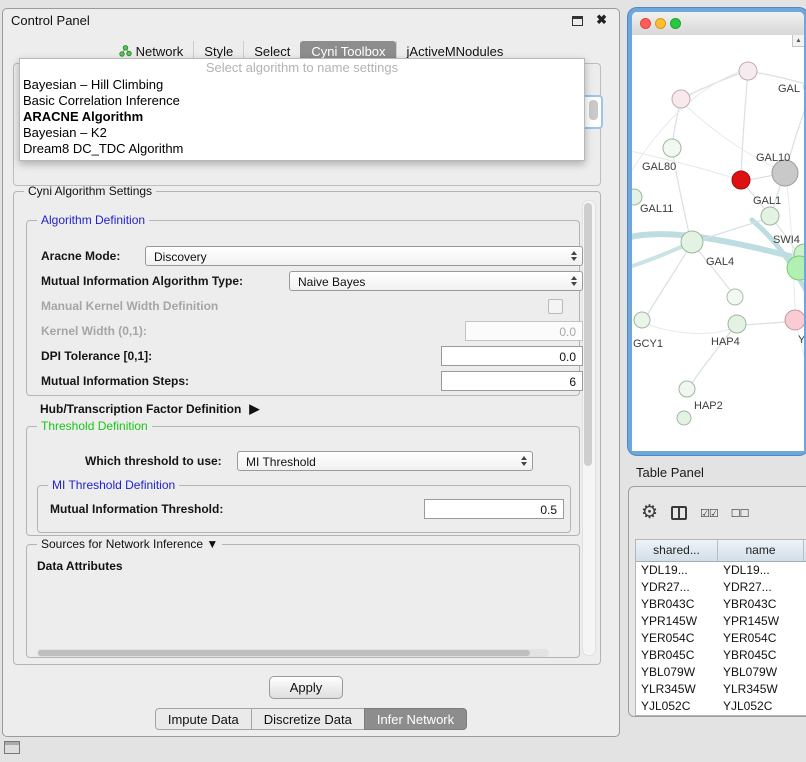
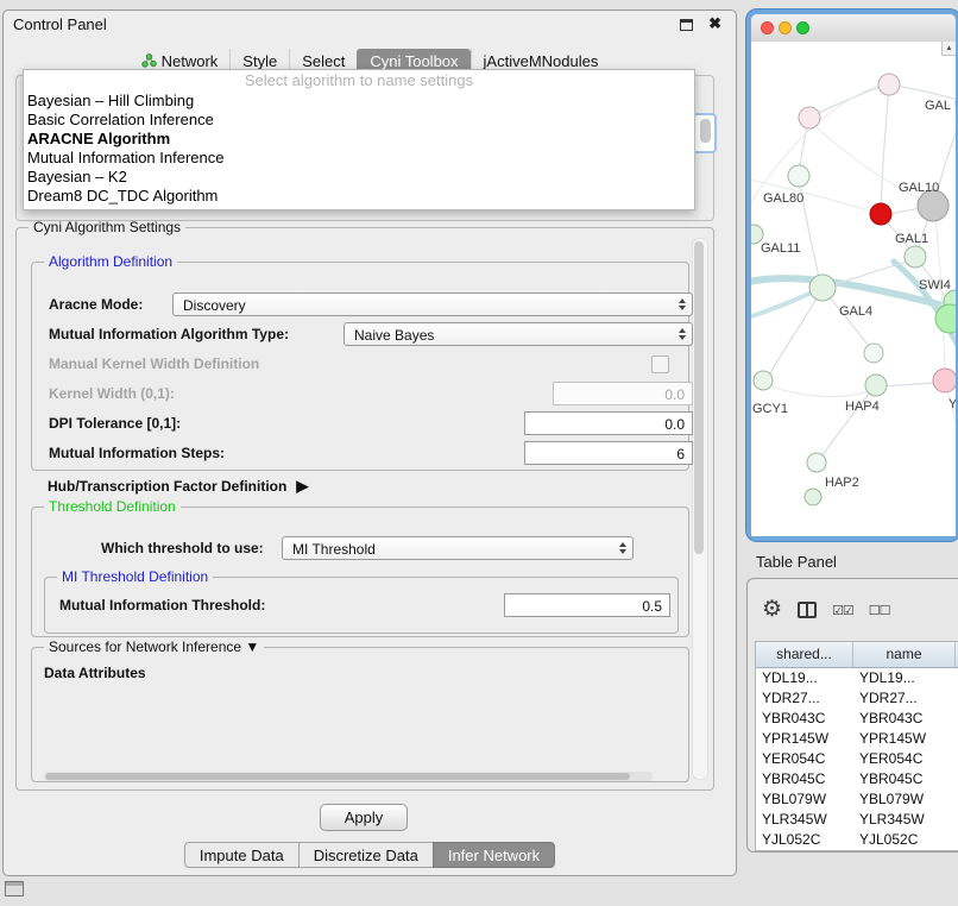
  Control Panel
  ✖
  Network
  Style
  Select
  Cyni Toolbox
  jActiveMNodules
  Select algorithm to name settings
  Bayesian – Hill Climbing
  Basic Correlation Inference
  ARACNE Algorithm
+ Mutual Information Inference
  Bayesian – K2
  Dream8 DC_TDC Algorithm
  Cyni Algorithm Settings
  Algorithm Definition
  Aracne Mode:
  Discovery
  Mutual Information Algorithm Type:
  Naive Bayes
  Manual Kernel Width Definition
  Kernel Width (0,1):
  0.0
  DPI Tolerance [0,1]:
  0.0
  Mutual Information Steps:
  6
  Hub/Transcription Factor Definition
  ▶
  Threshold Definition
  Which threshold to use:
  MI Threshold
  MI Threshold Definition
  Mutual Information Threshold:
  0.5
  Sources for Network Inference ▼
  Data Attributes
  Apply
  Impute Data
  Discretize Data
  Infer Network
  GAL
  GAL80
  GAL10
  GAL1
  GAL11
  SWI4
  GAL4
  GCY1
  HAP4
  Y
  HAP2
  Table Panel
  ⚙
  ☑☑
  ☐☐
  shared...
  name
  YDL19...
  YDL19...
  YDR27...
  YDR27...
  YBR043C
  YBR043C
  YPR145W
  YPR145W
  YER054C
  YER054C
  YBR045C
  YBR045C
  YBL079W
  YBL079W
  YLR345W
  YLR345W
  YJL052C
  YJL052C
